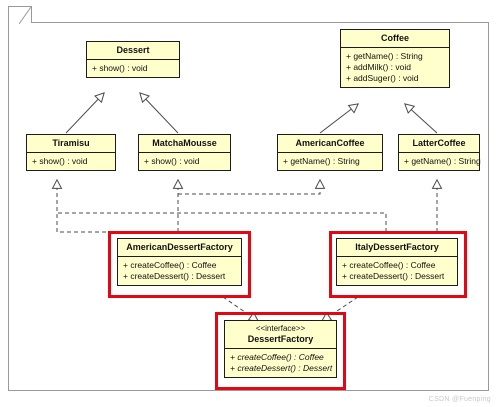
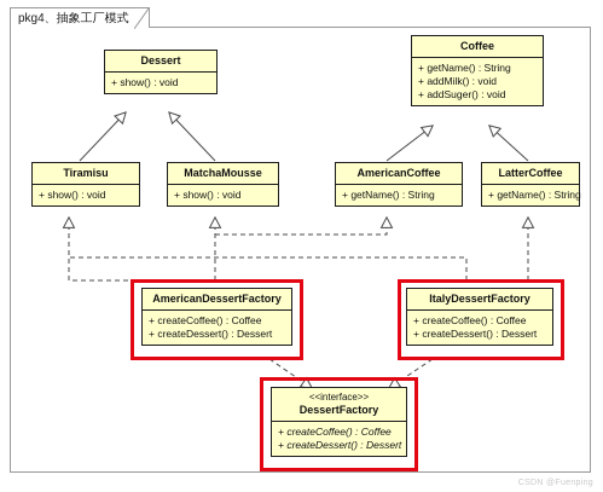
+ pkg4、抽象工厂模式
  Dessert
  + show() : void
  Coffee
  + getName() : String
  + addMilk() : void
  + addSuger() : void
  Tiramisu
  + show() : void
  MatchaMousse
  + show() : void
  AmericanCoffee
  + getName() : String
  LatterCoffee
  + getName() : String
  AmericanDessertFactory
  + createCoffee() : Coffee
  + createDessert() : Dessert
  ItalyDessertFactory
  + createCoffee() : Coffee
  + createDessert() : Dessert
  <<interface>>
  DessertFactory
  + createCoffee() : Coffee
  + createDessert() : Dessert
